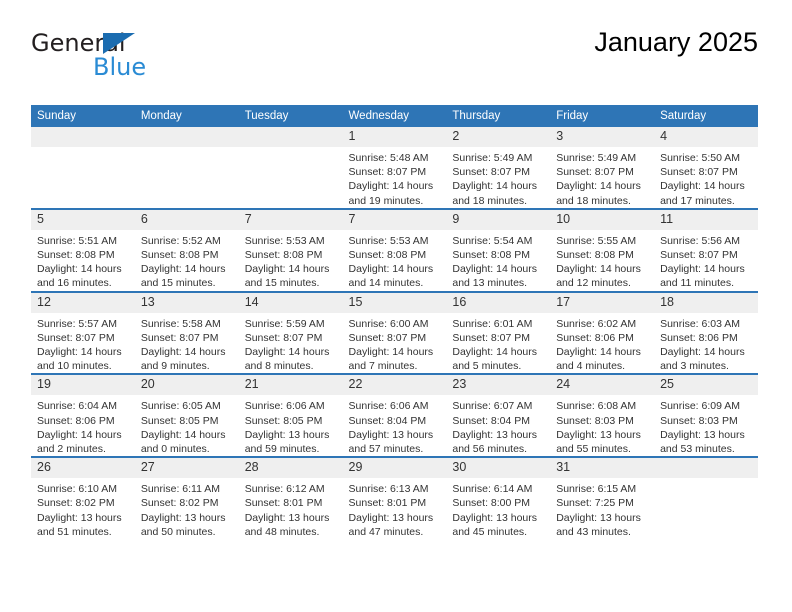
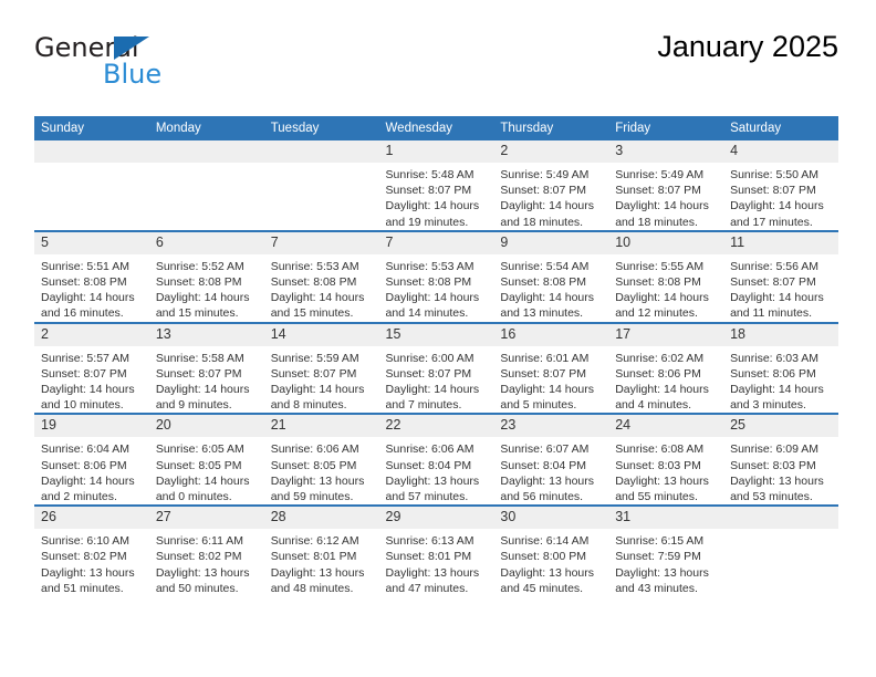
  General
  Blue
  January 2025
  Sunday	Monday	Tuesday	Wednesday	Thursday	Friday	Saturday
  			1Sunrise: 5:48 AMSunset: 8:07 PMDaylight: 14 hoursand 19 minutes.	2Sunrise: 5:49 AMSunset: 8:07 PMDaylight: 14 hoursand 18 minutes.	3Sunrise: 5:49 AMSunset: 8:07 PMDaylight: 14 hoursand 18 minutes.	4Sunrise: 5:50 AMSunset: 8:07 PMDaylight: 14 hoursand 17 minutes.
  5Sunrise: 5:51 AMSunset: 8:08 PMDaylight: 14 hoursand 16 minutes.	6Sunrise: 5:52 AMSunset: 8:08 PMDaylight: 14 hoursand 15 minutes.	7Sunrise: 5:53 AMSunset: 8:08 PMDaylight: 14 hoursand 15 minutes.	7Sunrise: 5:53 AMSunset: 8:08 PMDaylight: 14 hoursand 14 minutes.	9Sunrise: 5:54 AMSunset: 8:08 PMDaylight: 14 hoursand 13 minutes.	10Sunrise: 5:55 AMSunset: 8:08 PMDaylight: 14 hoursand 12 minutes.	11Sunrise: 5:56 AMSunset: 8:07 PMDaylight: 14 hoursand 11 minutes.
- 12Sunrise: 5:57 AMSunset: 8:07 PMDaylight: 14 hoursand 10 minutes.	13Sunrise: 5:58 AMSunset: 8:07 PMDaylight: 14 hoursand 9 minutes.	14Sunrise: 5:59 AMSunset: 8:07 PMDaylight: 14 hoursand 8 minutes.	15Sunrise: 6:00 AMSunset: 8:07 PMDaylight: 14 hoursand 7 minutes.	16Sunrise: 6:01 AMSunset: 8:07 PMDaylight: 14 hoursand 5 minutes.	17Sunrise: 6:02 AMSunset: 8:06 PMDaylight: 14 hoursand 4 minutes.	18Sunrise: 6:03 AMSunset: 8:06 PMDaylight: 14 hoursand 3 minutes.
+ 2Sunrise: 5:57 AMSunset: 8:07 PMDaylight: 14 hoursand 10 minutes.	13Sunrise: 5:58 AMSunset: 8:07 PMDaylight: 14 hoursand 9 minutes.	14Sunrise: 5:59 AMSunset: 8:07 PMDaylight: 14 hoursand 8 minutes.	15Sunrise: 6:00 AMSunset: 8:07 PMDaylight: 14 hoursand 7 minutes.	16Sunrise: 6:01 AMSunset: 8:07 PMDaylight: 14 hoursand 5 minutes.	17Sunrise: 6:02 AMSunset: 8:06 PMDaylight: 14 hoursand 4 minutes.	18Sunrise: 6:03 AMSunset: 8:06 PMDaylight: 14 hoursand 3 minutes.
  19Sunrise: 6:04 AMSunset: 8:06 PMDaylight: 14 hoursand 2 minutes.	20Sunrise: 6:05 AMSunset: 8:05 PMDaylight: 14 hoursand 0 minutes.	21Sunrise: 6:06 AMSunset: 8:05 PMDaylight: 13 hoursand 59 minutes.	22Sunrise: 6:06 AMSunset: 8:04 PMDaylight: 13 hoursand 57 minutes.	23Sunrise: 6:07 AMSunset: 8:04 PMDaylight: 13 hoursand 56 minutes.	24Sunrise: 6:08 AMSunset: 8:03 PMDaylight: 13 hoursand 55 minutes.	25Sunrise: 6:09 AMSunset: 8:03 PMDaylight: 13 hoursand 53 minutes.
- 26Sunrise: 6:10 AMSunset: 8:02 PMDaylight: 13 hoursand 51 minutes.	27Sunrise: 6:11 AMSunset: 8:02 PMDaylight: 13 hoursand 50 minutes.	28Sunrise: 6:12 AMSunset: 8:01 PMDaylight: 13 hoursand 48 minutes.	29Sunrise: 6:13 AMSunset: 8:01 PMDaylight: 13 hoursand 47 minutes.	30Sunrise: 6:14 AMSunset: 8:00 PMDaylight: 13 hoursand 45 minutes.	31Sunrise: 6:15 AMSunset: 7:25 PMDaylight: 13 hoursand 43 minutes.
+ 26Sunrise: 6:10 AMSunset: 8:02 PMDaylight: 13 hoursand 51 minutes.	27Sunrise: 6:11 AMSunset: 8:02 PMDaylight: 13 hoursand 50 minutes.	28Sunrise: 6:12 AMSunset: 8:01 PMDaylight: 13 hoursand 48 minutes.	29Sunrise: 6:13 AMSunset: 8:01 PMDaylight: 13 hoursand 47 minutes.	30Sunrise: 6:14 AMSunset: 8:00 PMDaylight: 13 hoursand 45 minutes.	31Sunrise: 6:15 AMSunset: 7:59 PMDaylight: 13 hoursand 43 minutes.
